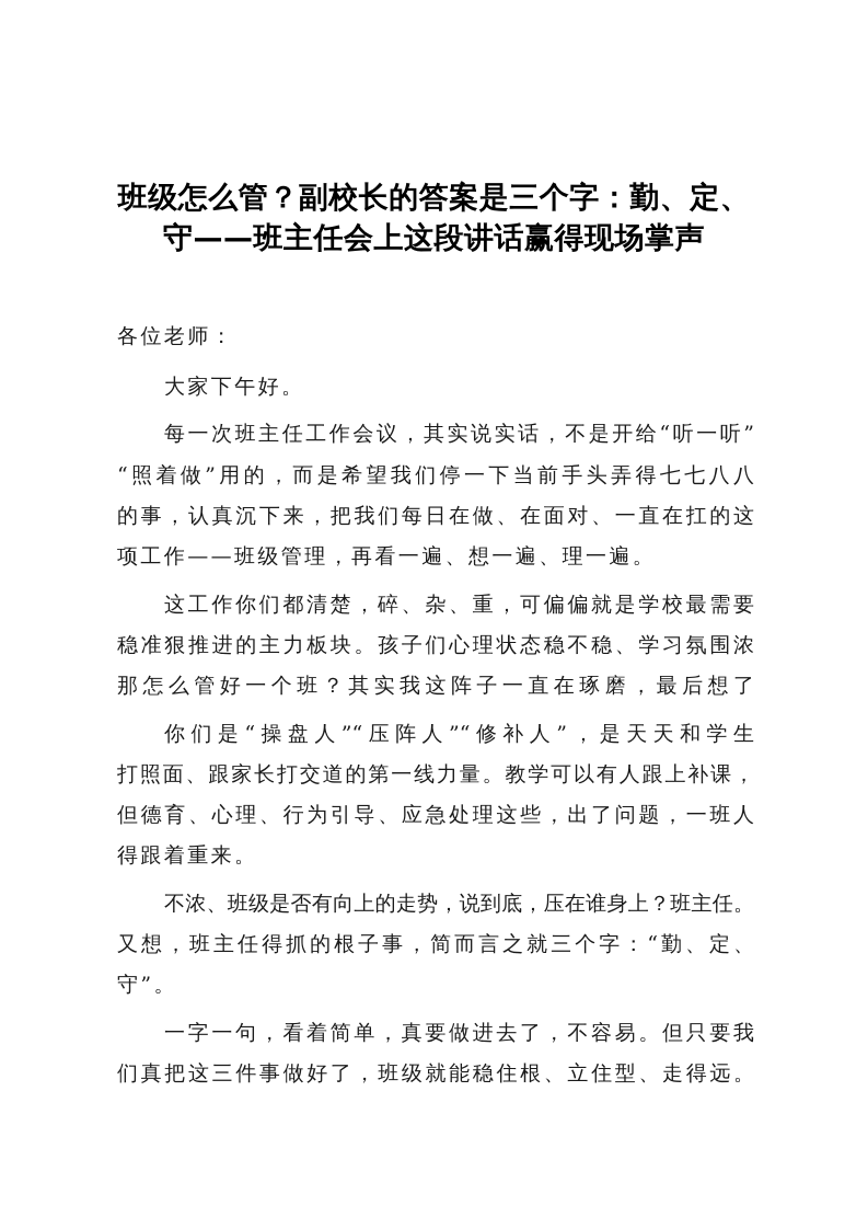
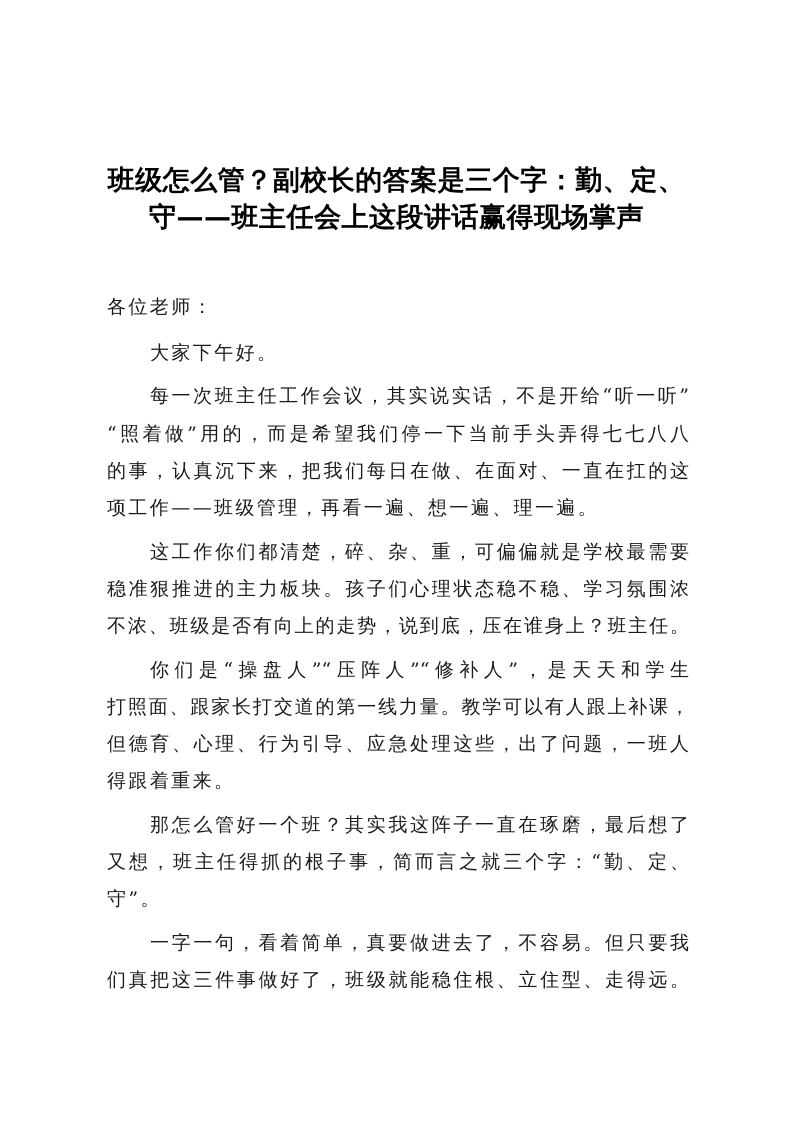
  班级怎么管？副校长的答案是三个字：勤、定、
  守——班主任会上这段讲话赢得现场掌声
  各位老师：
  大家下午好。
  每一次班主任工作会议，其实说实话，不是开给“听一听”
  “照着做”用的，而是希望我们停一下当前手头弄得七七八八
  的事，认真沉下来，把我们每日在做、在面对、一直在扛的这
  项工作——班级管理，再看一遍、想一遍、理一遍。
  这工作你们都清楚，碎、杂、重，可偏偏就是学校最需要
  稳准狠推进的主力板块。孩子们心理状态稳不稳、学习氛围浓
- 那怎么管好一个班？其实我这阵子一直在琢磨，最后想了
+ 不浓、班级是否有向上的走势，说到底，压在谁身上？班主任。
  你们是“操盘人”“压阵人”“修补人”，是天天和学生
  打照面、跟家长打交道的第一线力量。教学可以有人跟上补课，
  但德育、心理、行为引导、应急处理这些，出了问题，一班人
  得跟着重来。
- 不浓、班级是否有向上的走势，说到底，压在谁身上？班主任。
+ 那怎么管好一个班？其实我这阵子一直在琢磨，最后想了
  又想，班主任得抓的根子事，简而言之就三个字：“勤、定、
  守”。
  一字一句，看着简单，真要做进去了，不容易。但只要我
  们真把这三件事做好了，班级就能稳住根、立住型、走得远。
